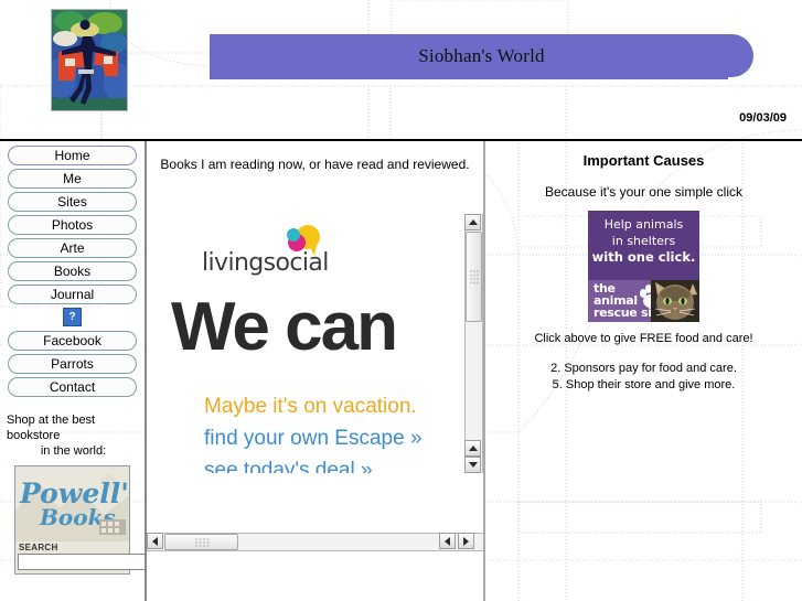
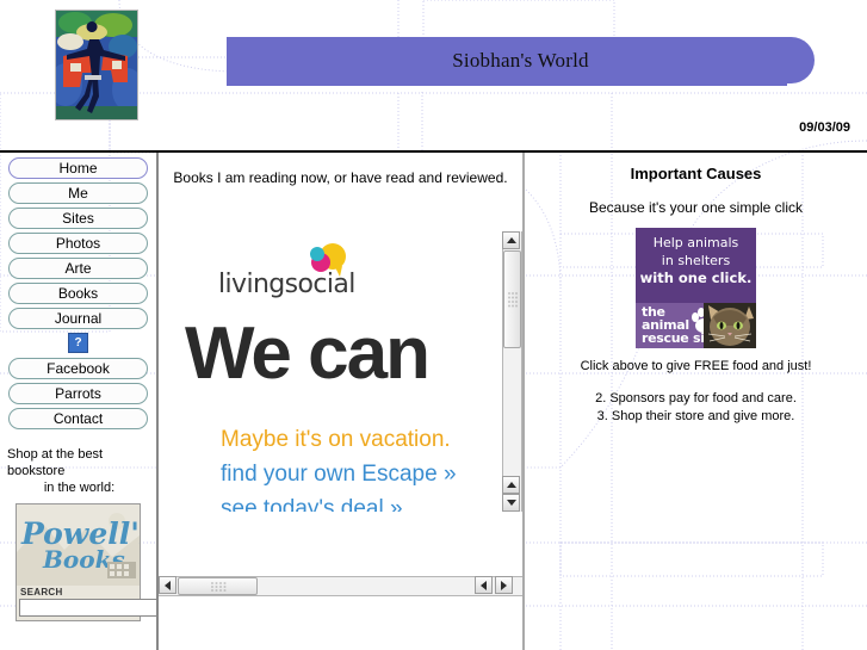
  Siobhan's World
  09/03/09
  Home
  Me
  Sites
  Photos
  Arte
  Books
  Journal
  ?
  Facebook
  Parrots
  Contact
  Shop at the best bookstore
  in the world:
  Powell'
  Books
  SEARCH
  Books I am reading now, or have read and reviewed.
  livingsocial
  We can
  Maybe it's on vacation.
  find your own Escape »
  see today's deal »
  Important Causes
  Because it's your one simple click
  Help animals
  in shelters
  with one click.
  the
  animal
  rescue si
- Click above to give FREE food and care!
+ Click above to give FREE food and just!
  2. Sponsors pay for food and care.
- 5. Shop their store and give more.
+ 3. Shop their store and give more.
